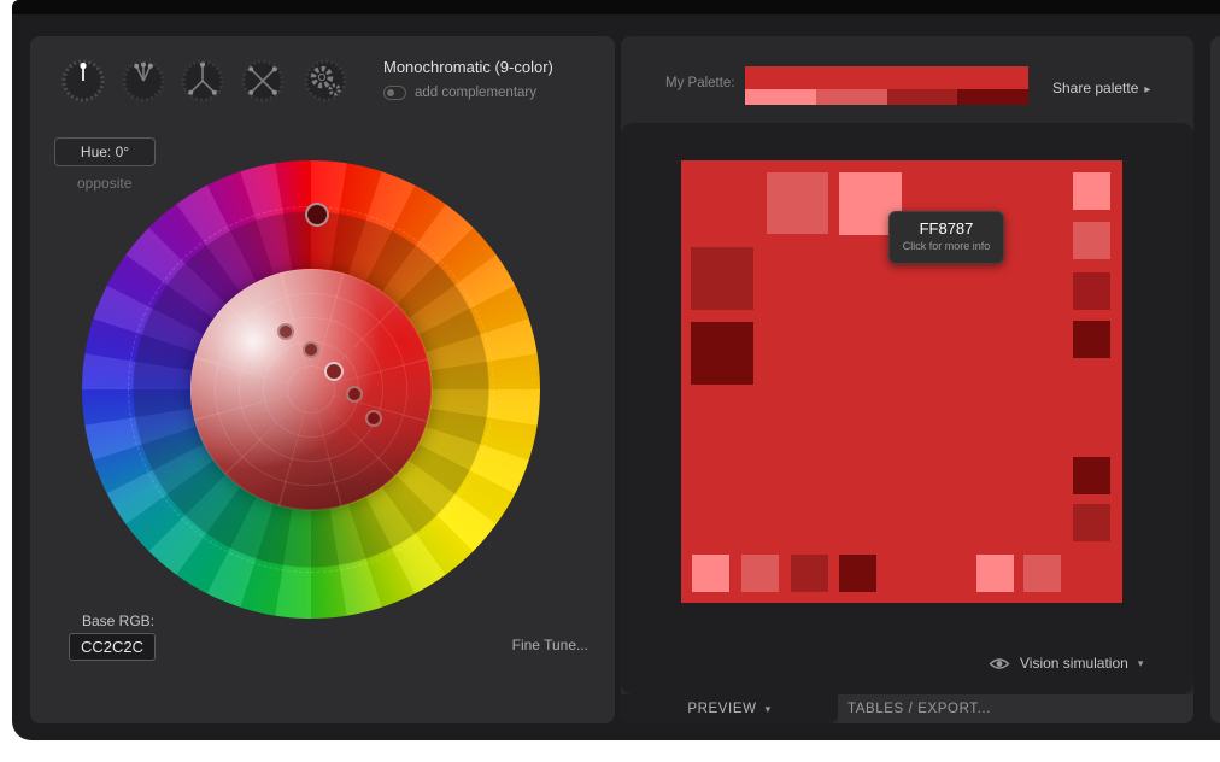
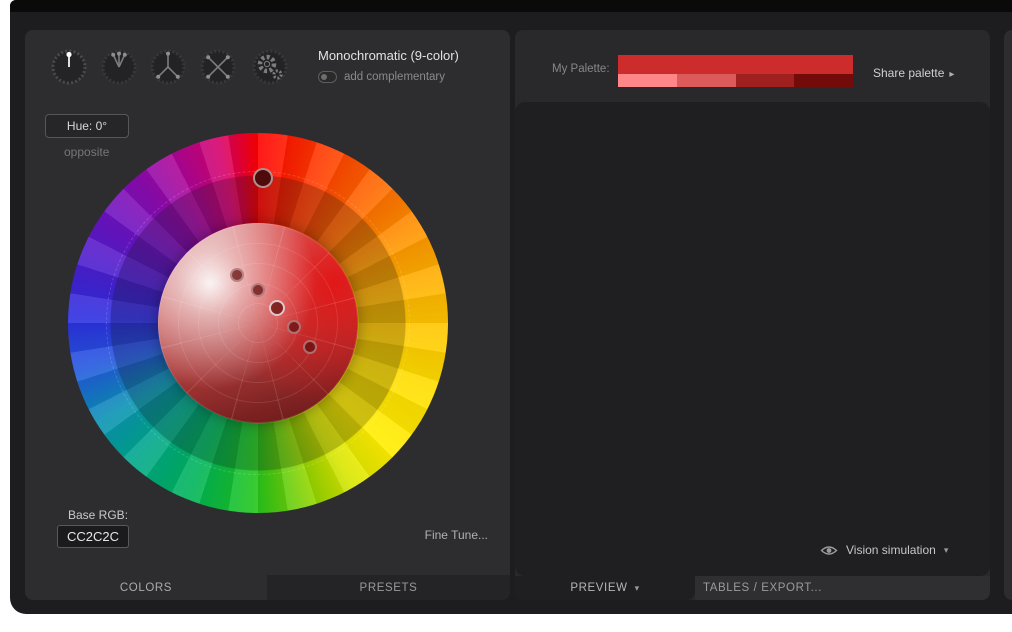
  Monochromatic (9-color)
  add complementary
  Hue: 0°
  opposite
  Base RGB:
  CC2C2C
  Fine Tune...
+ COLORS
+ PRESETS
  My Palette:
  Share palette ▸
- FF8787
- Click for more info
  Vision simulation
  ▾
  PREVIEW
  ▾
  TABLES / EXPORT...
